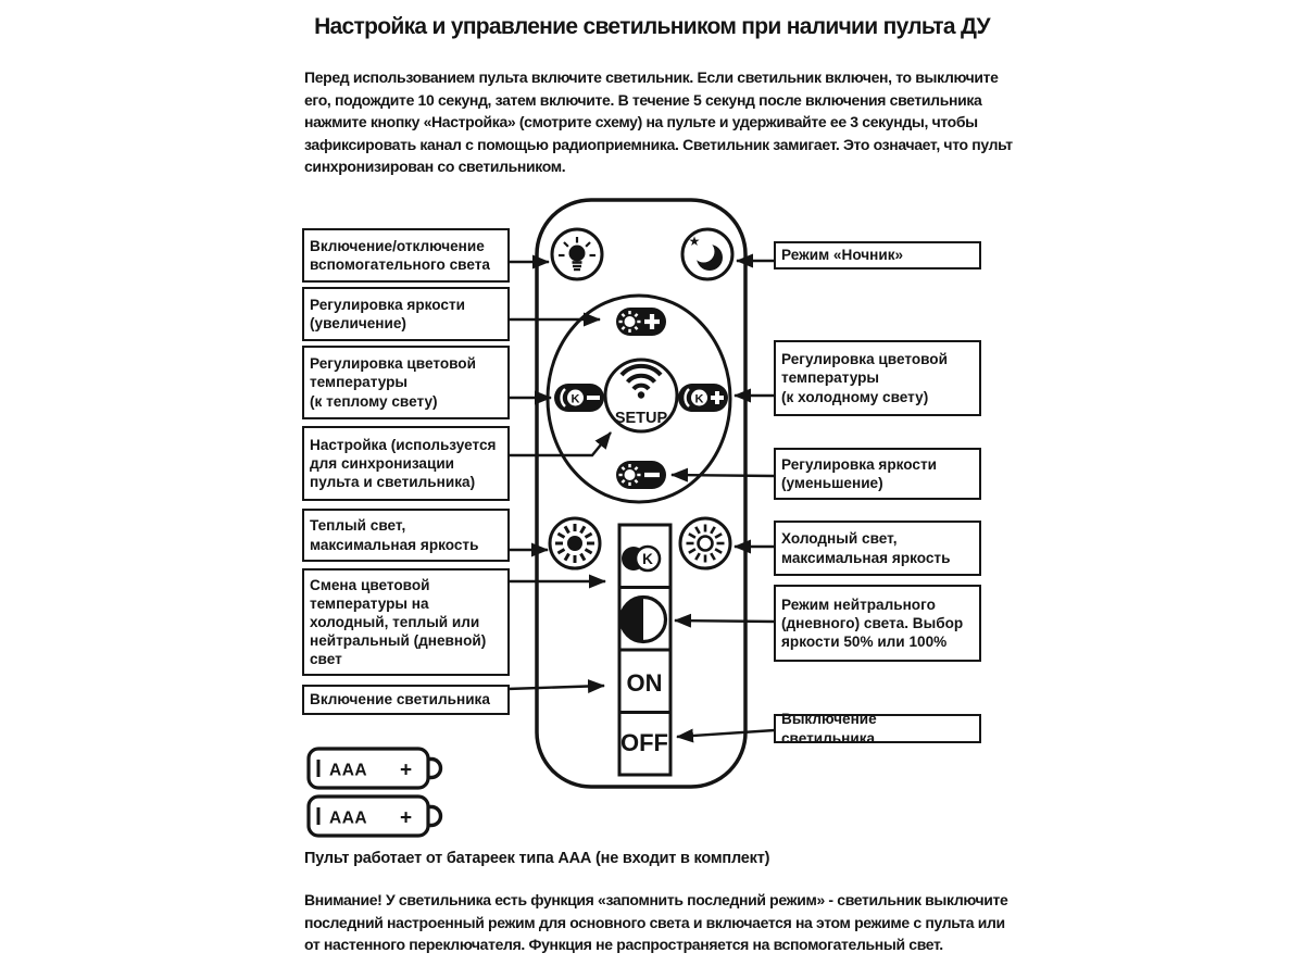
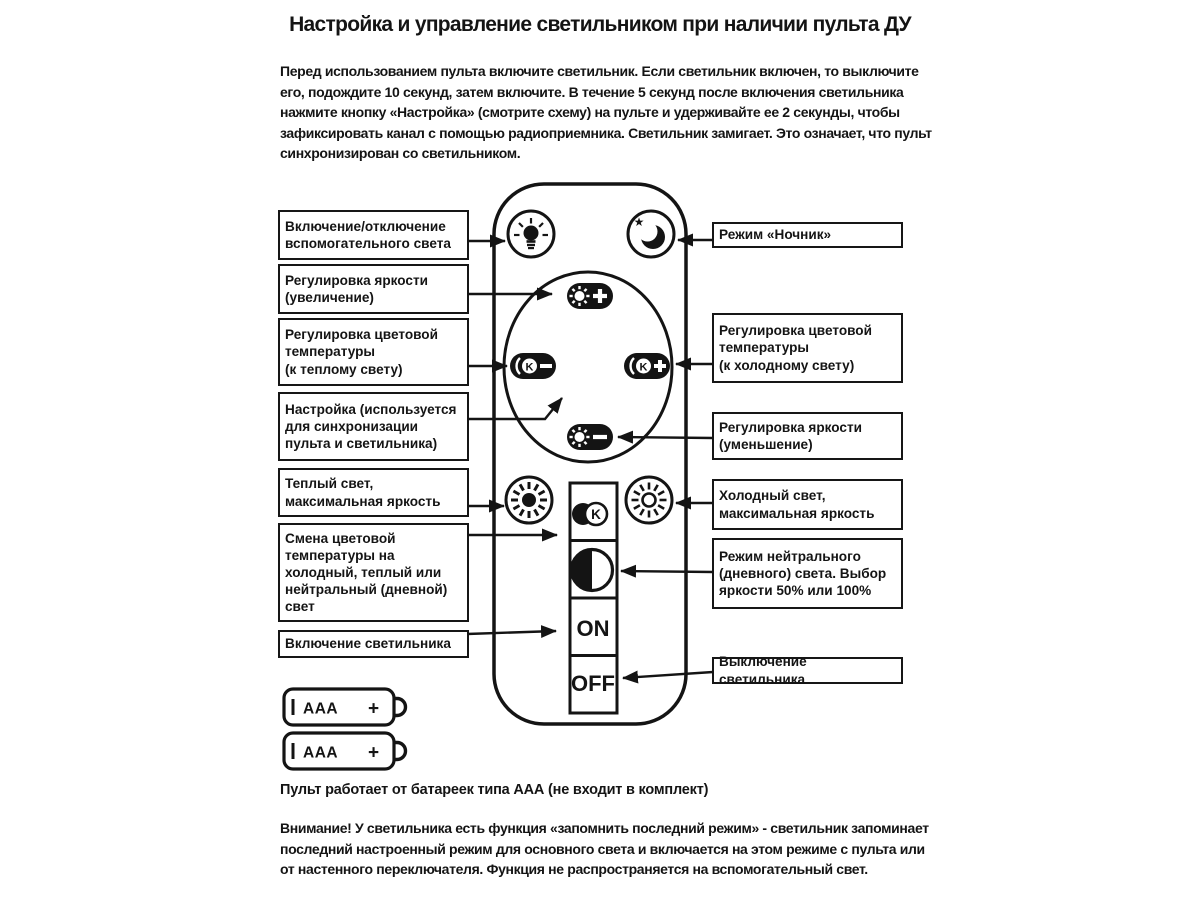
  Настройка и управление светильником при наличии пульта ДУ
- Перед использованием пульта включите светильник. Если светильник включен, то выключите его, подождите 10 секунд, затем включите. В течение 5 секунд после включения светильника нажмите кнопку «Настройка» (смотрите схему) на пульте и удерживайте ее 3 секунды, чтобы зафиксировать канал с помощью радиоприемника. Светильник замигает. Это означает, что пульт синхронизирован со светильником.
+ Перед использованием пульта включите светильник. Если светильник включен, то выключите его, подождите 10 секунд, затем включите. В течение 5 секунд после включения светильника нажмите кнопку «Настройка» (смотрите схему) на пульте и удерживайте ее 2 секунды, чтобы зафиксировать канал с помощью радиоприемника. Светильник замигает. Это означает, что пульт синхронизирован со светильником.
  Включение/отключение
  вспомогательного света
  Регулировка яркости
  (увеличение)
  Регулировка цветовой
  температуры
  (к теплому свету)
  Настройка (используется
  для синхронизации
  пульта и светильника)
  Теплый свет,
  максимальная яркость
  Смена цветовой
  температуры на
  холодный, теплый или
  нейтральный (дневной)
  свет
  Включение светильника
  Режим «Ночник»
  Регулировка цветовой
  температуры
  (к холодному свету)
  Регулировка яркости
  (уменьшение)
  Холодный свет,
  максимальная яркость
  Режим нейтрального
  (дневного) света. Выбор
  яркости 50% или 100%
  Выключение светильника
  ★
  K
- SETUP
  K
  K
  ON
  OFF
  AAA
  +
  AAA
  +
  Пульт работает от батареек типа ААА (не входит в комплект)
- Внимание! У светильника есть функция «запомнить последний режим» - светильник выключите последний настроенный режим для основного света и включается на этом режиме с пульта или от настенного переключателя. Функция не распространяется на вспомогательный свет.
+ Внимание! У светильника есть функция «запомнить последний режим» - светильник запоминает последний настроенный режим для основного света и включается на этом режиме с пульта или от настенного переключателя. Функция не распространяется на вспомогательный свет.
